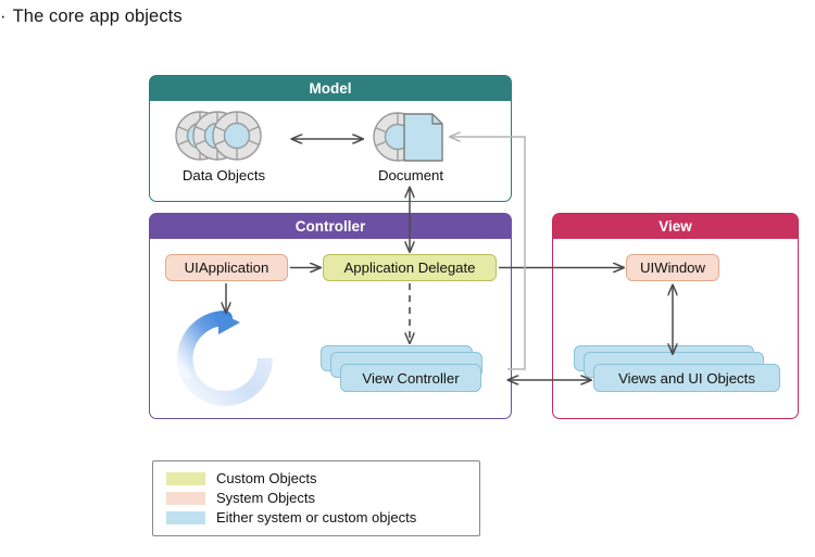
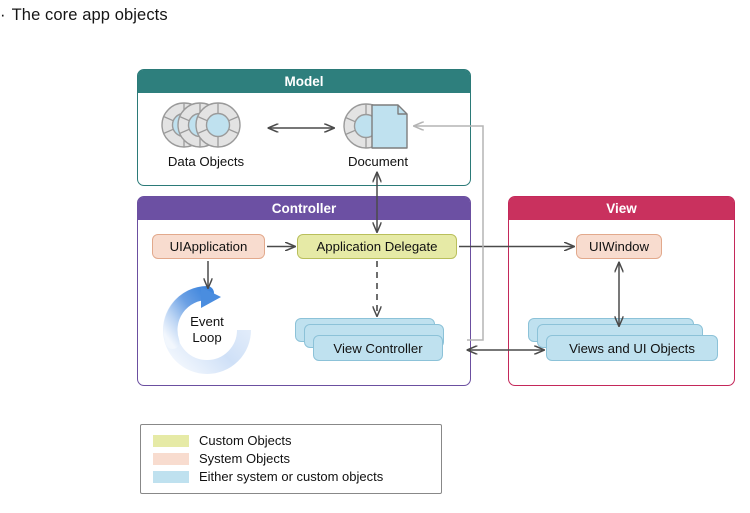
  · The core app objects
  Model
  Controller
  View
  Data Objects
  Document
  UIApplication
  Application Delegate
+ Event
+ Loop
  View Controller
  UIWindow
  Views and UI Objects
  Custom Objects
  System Objects
  Either system or custom objects
